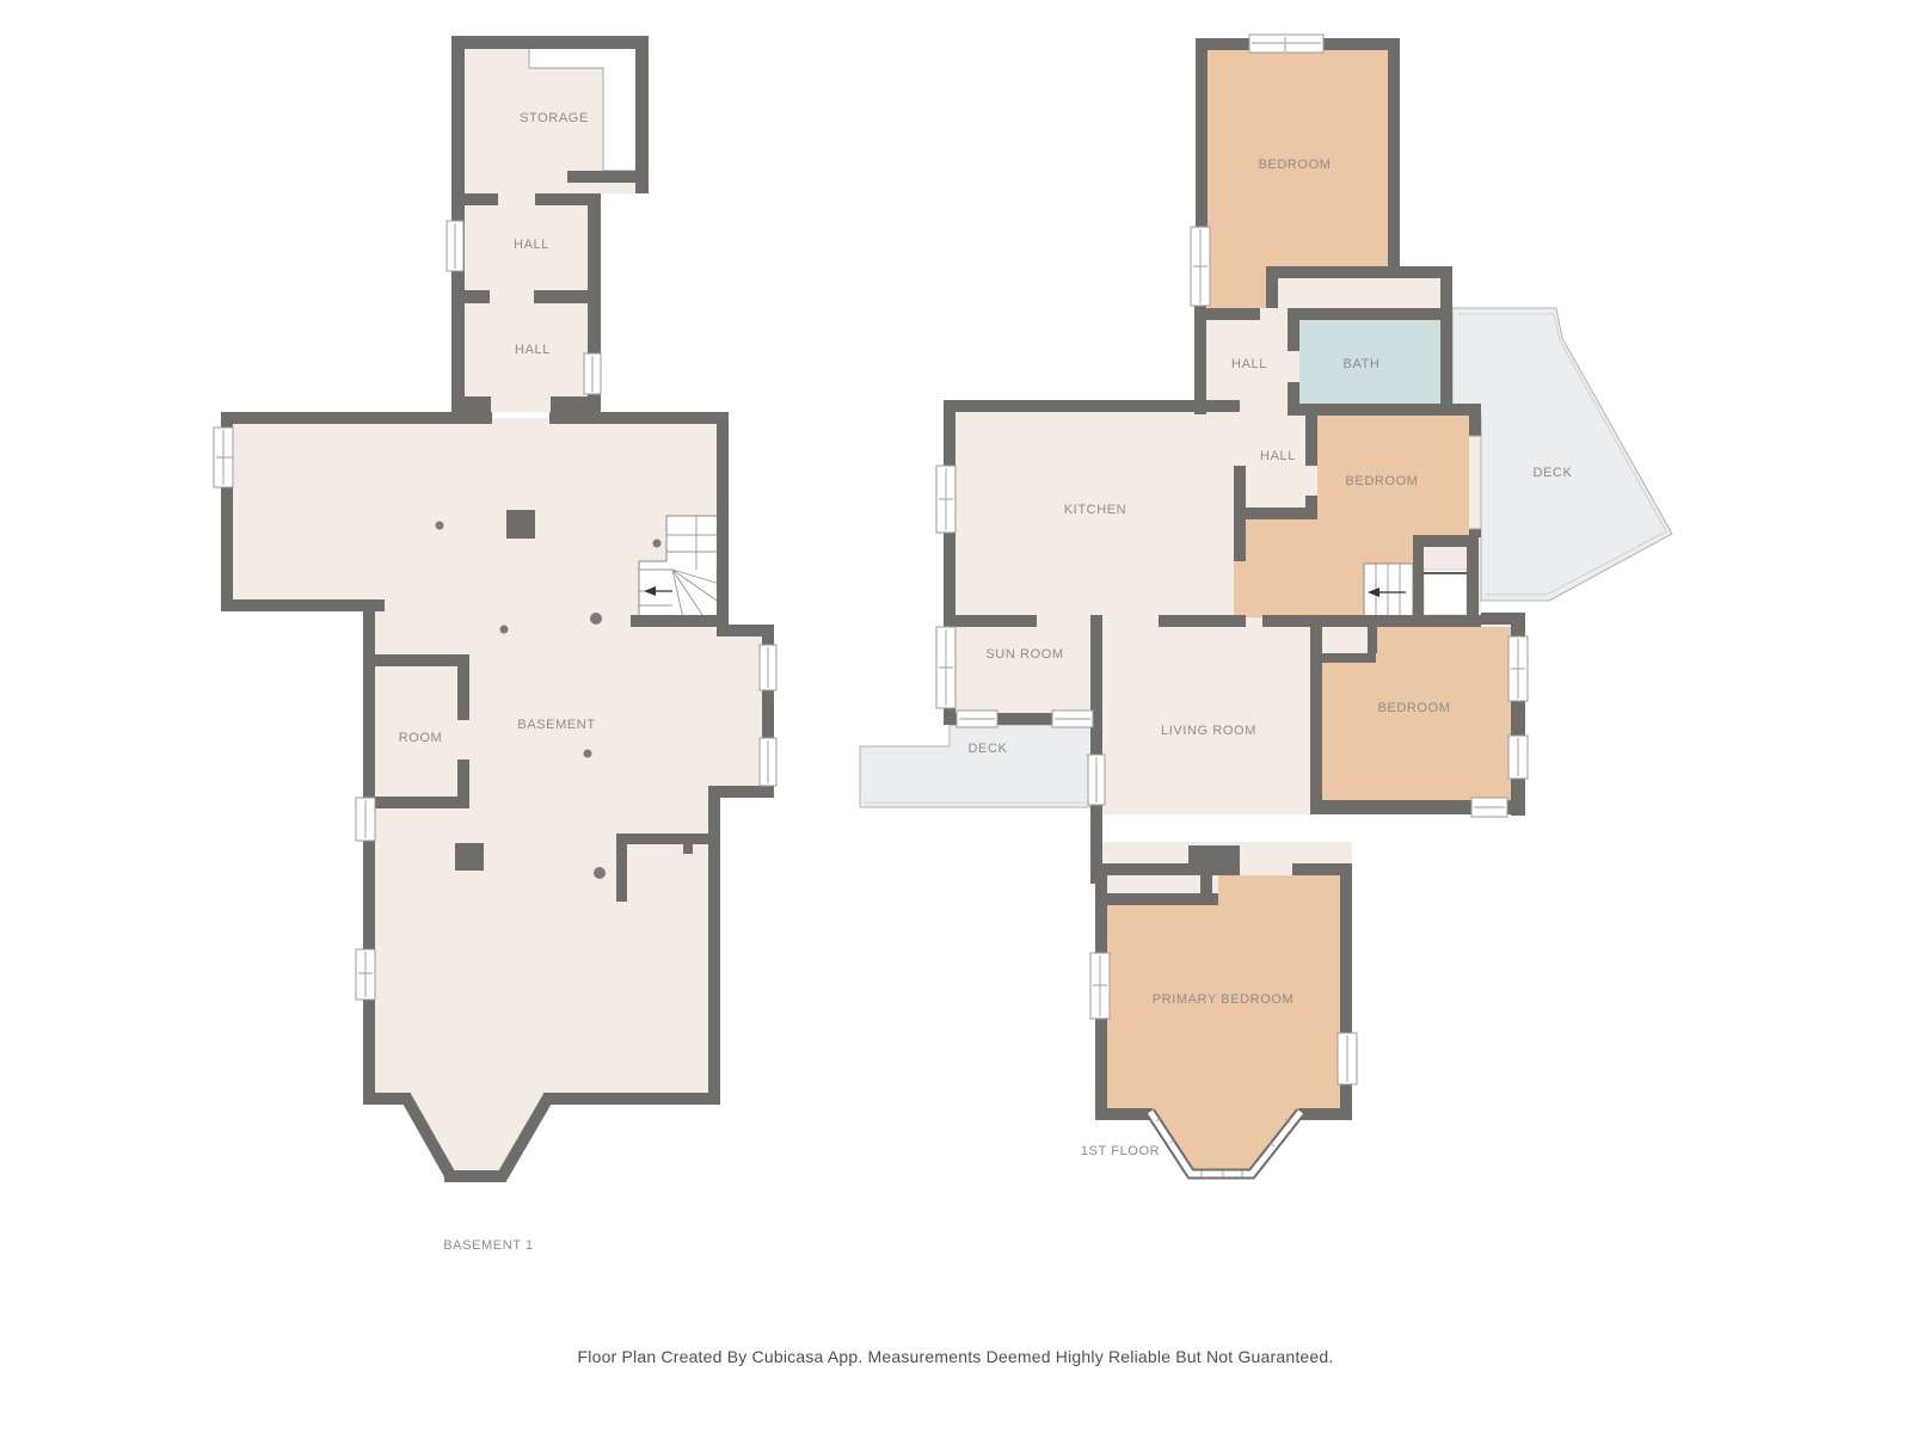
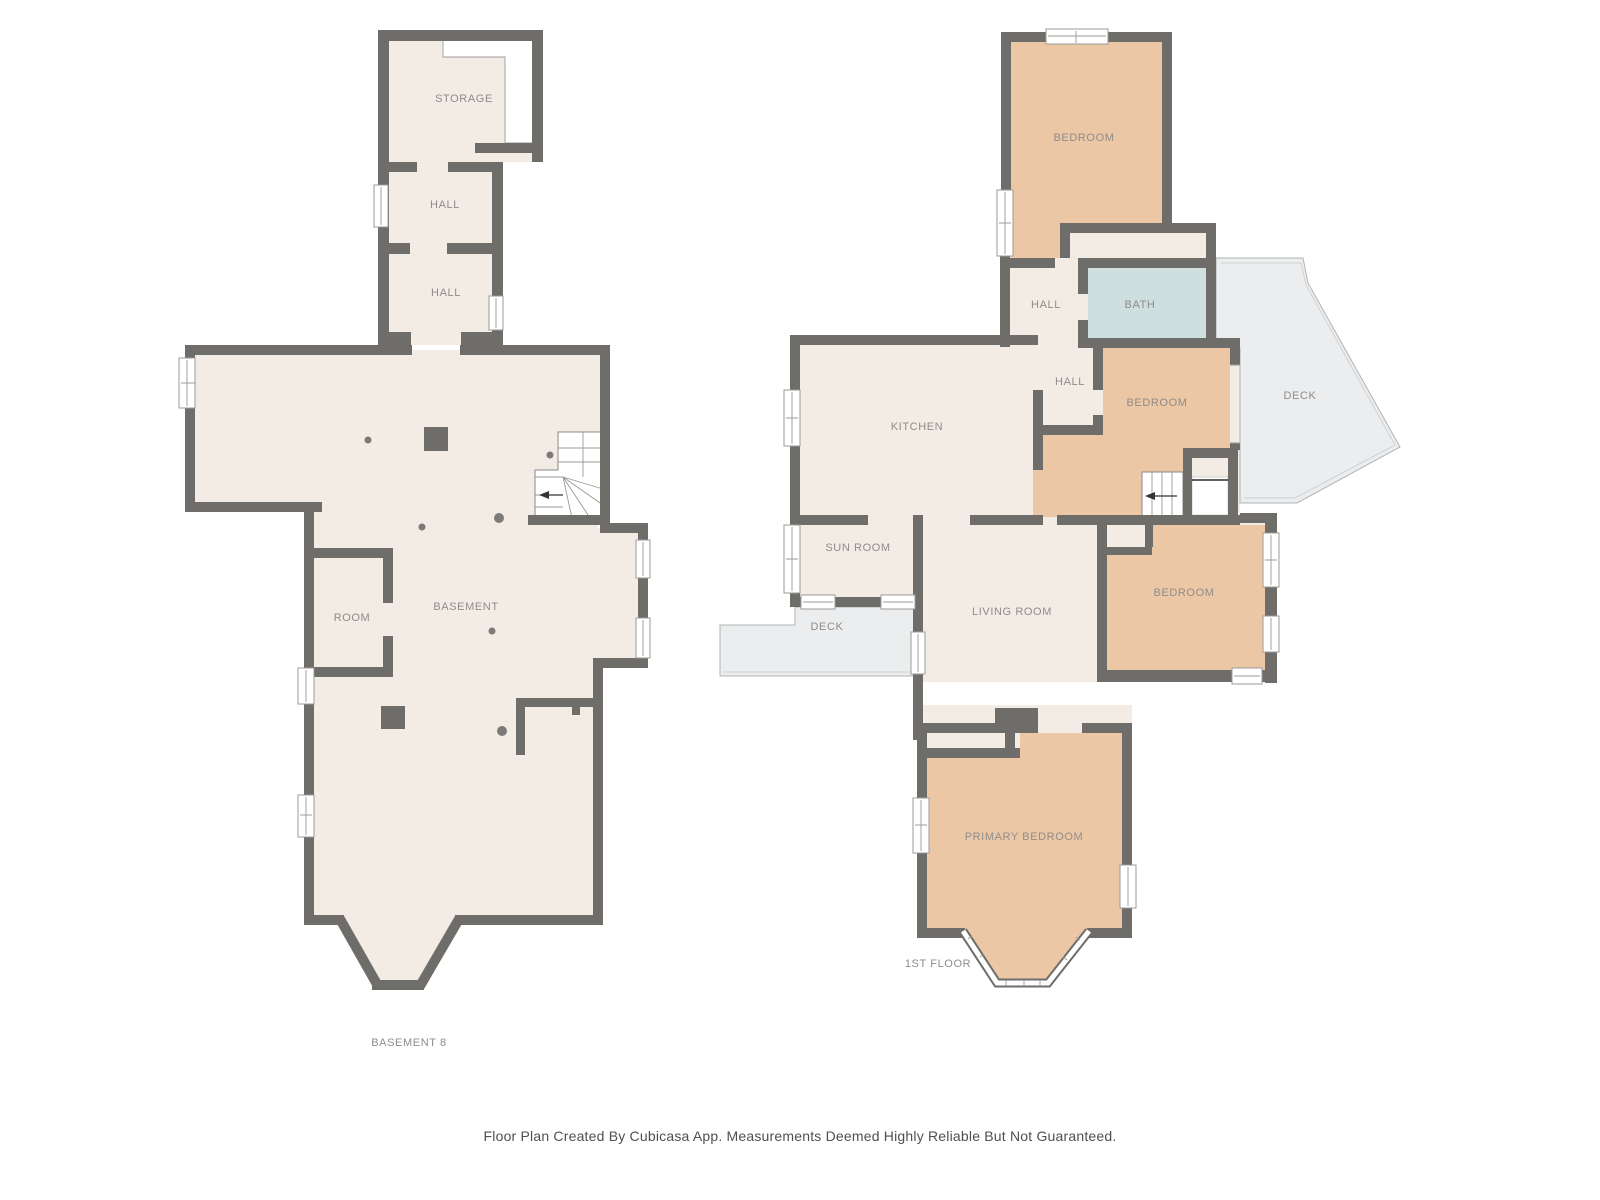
  STORAGE
  HALL
  HALL
  BASEMENT
  ROOM
- BASEMENT 1
+ BASEMENT 8
  BEDROOM
  HALL
  BATH
  HALL
  DECK
  BEDROOM
  KITCHEN
  SUN ROOM
  LIVING ROOM
  BEDROOM
  DECK
  PRIMARY BEDROOM
  1ST FLOOR
  Floor Plan Created By Cubicasa App. Measurements Deemed Highly Reliable But Not Guaranteed.
